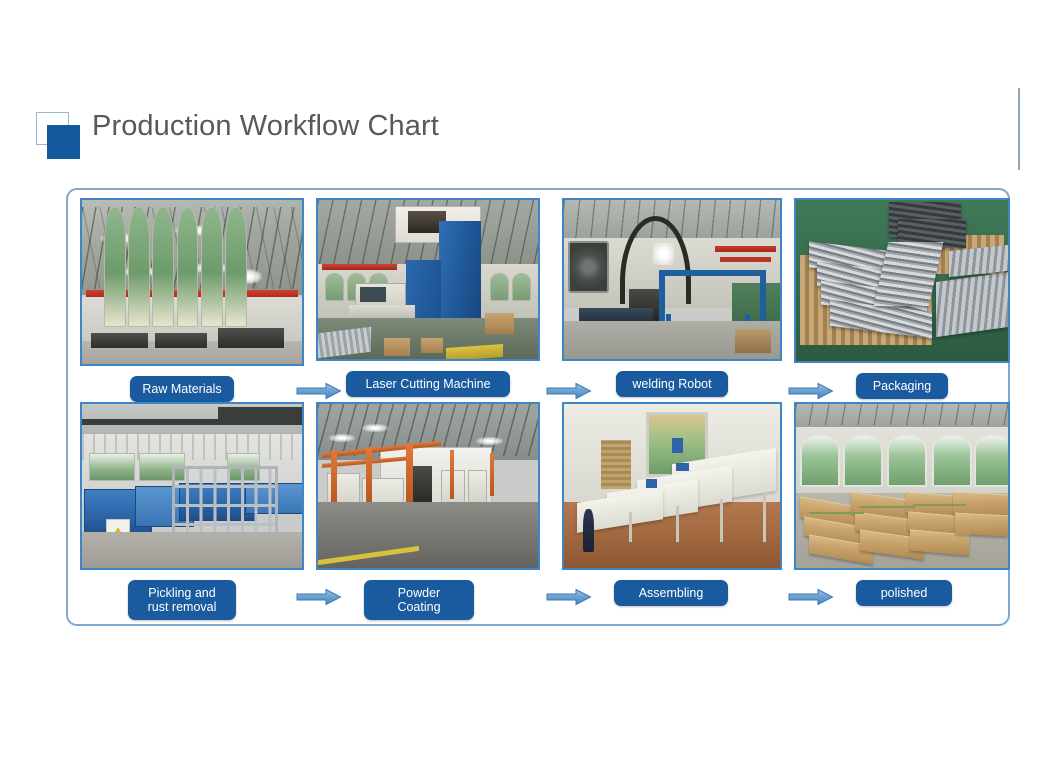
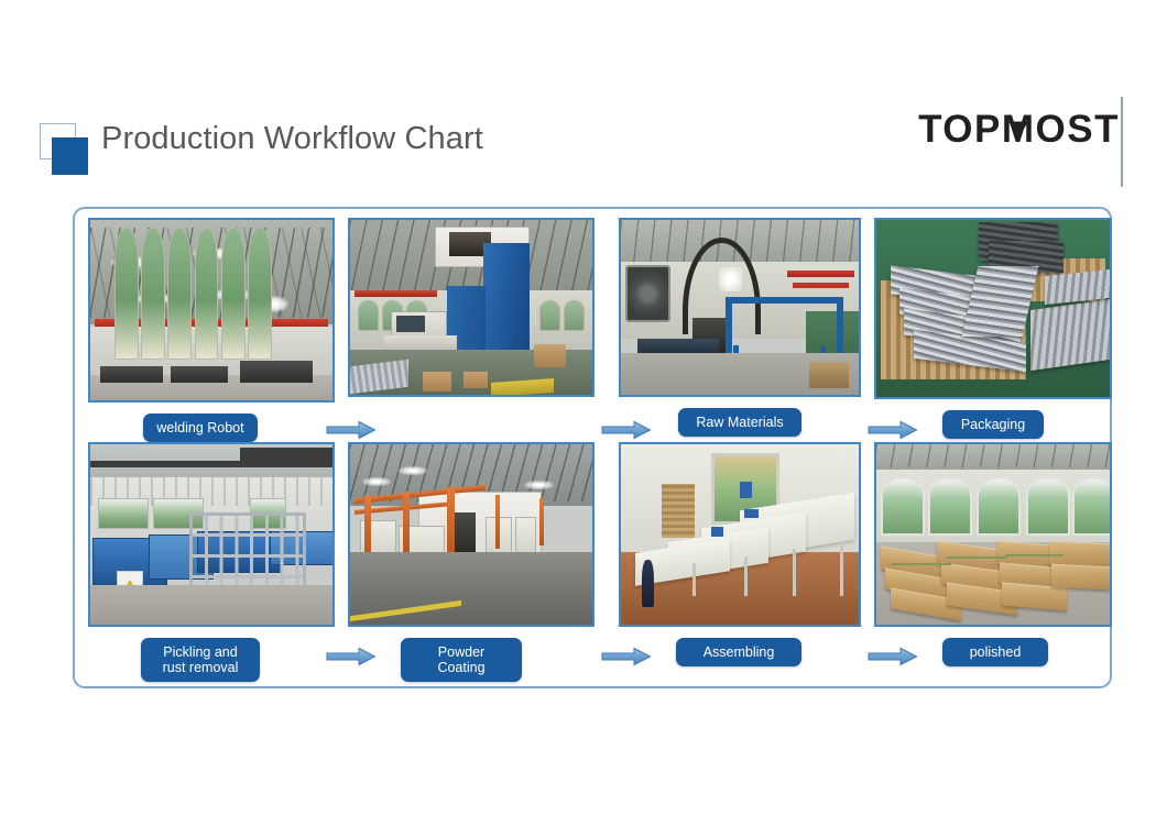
  Production Workflow Chart
+ TOPMOST
- Raw Materials
+ welding Robot
- Laser Cutting Machine
- welding Robot
+ Raw Materials
  Packaging
  Pickling and
  rust removal
  Powder Coating
  Assembling
  polished
